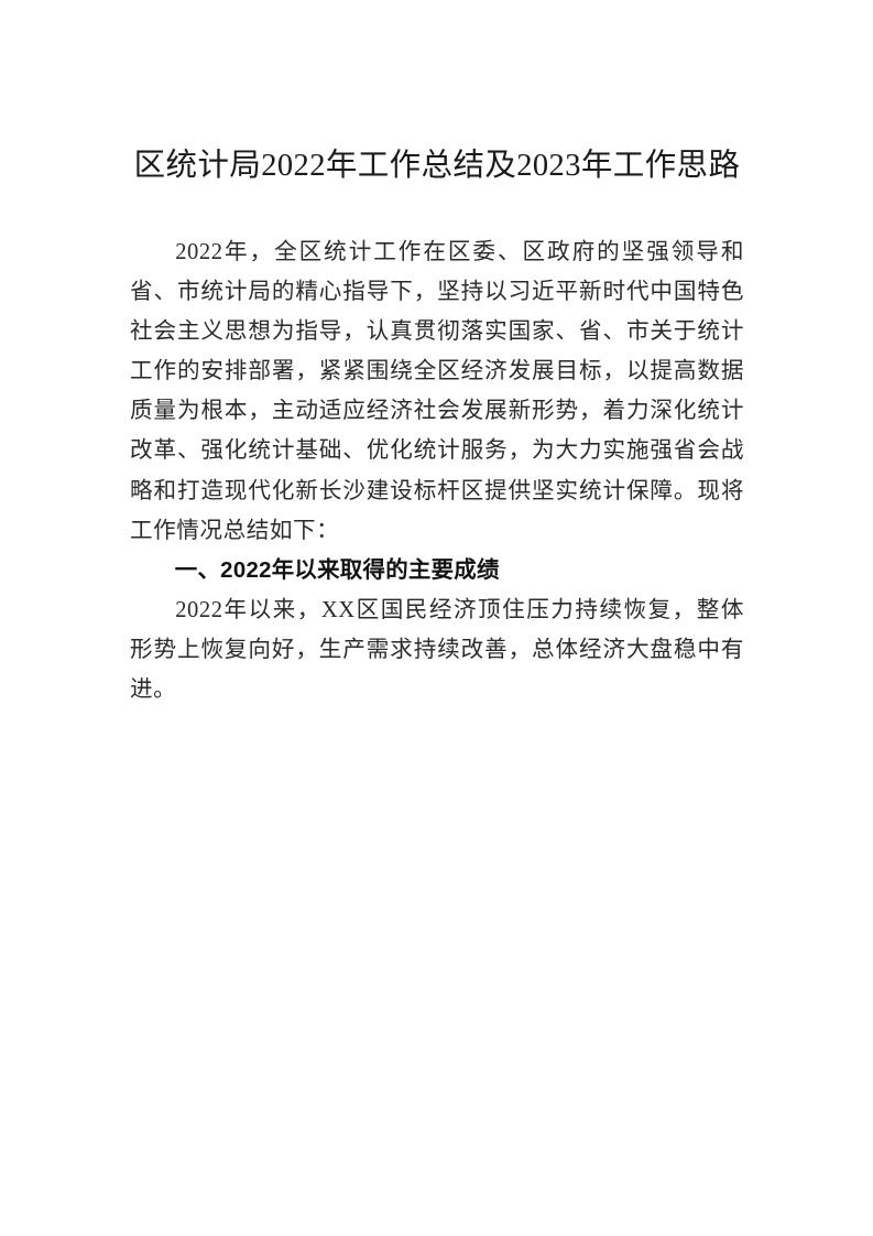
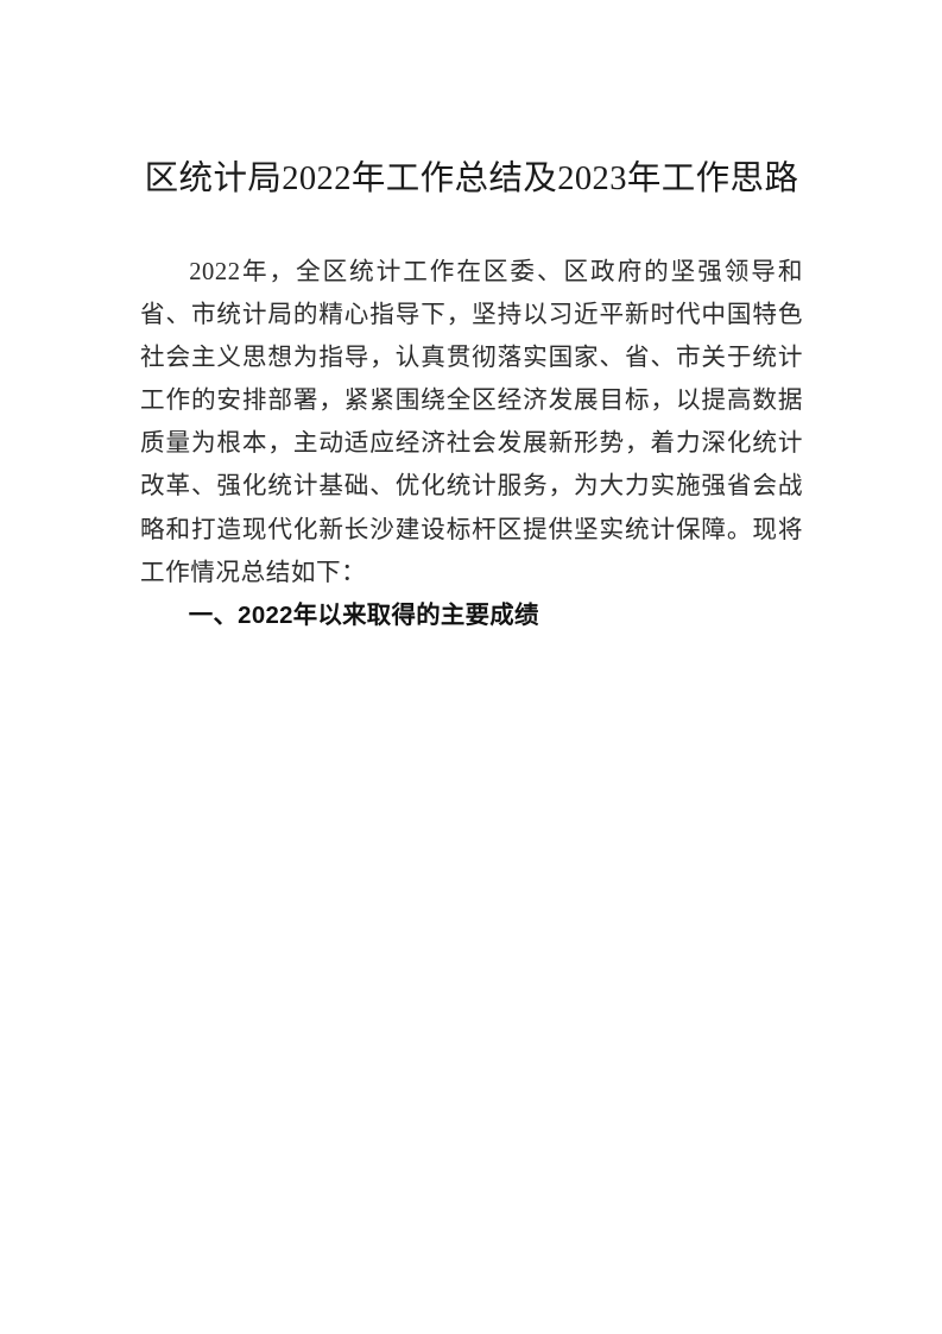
  区统计局2022年工作总结及2023年工作思路
  2022年，全区统计工作在区委、区政府的坚强领导和省、市统计局的精心指导下，坚持以习近平新时代中国特色社会主义思想为指导，认真贯彻落实国家、省、市关于统计工作的安排部署，紧紧围绕全区经济发展目标，以提高数据质量为根本，主动适应经济社会发展新形势，着力深化统计改革、强化统计基础、优化统计服务，为大力实施强省会战略和打造现代化新长沙建设标杆区提供坚实统计保障。现将工作情况总结如下：
  一、2022年以来取得的主要成绩
- 2022年以来，XX区国民经济顶住压力持续恢复，整体形势上恢复向好，生产需求持续改善，总体经济大盘稳中有进。
